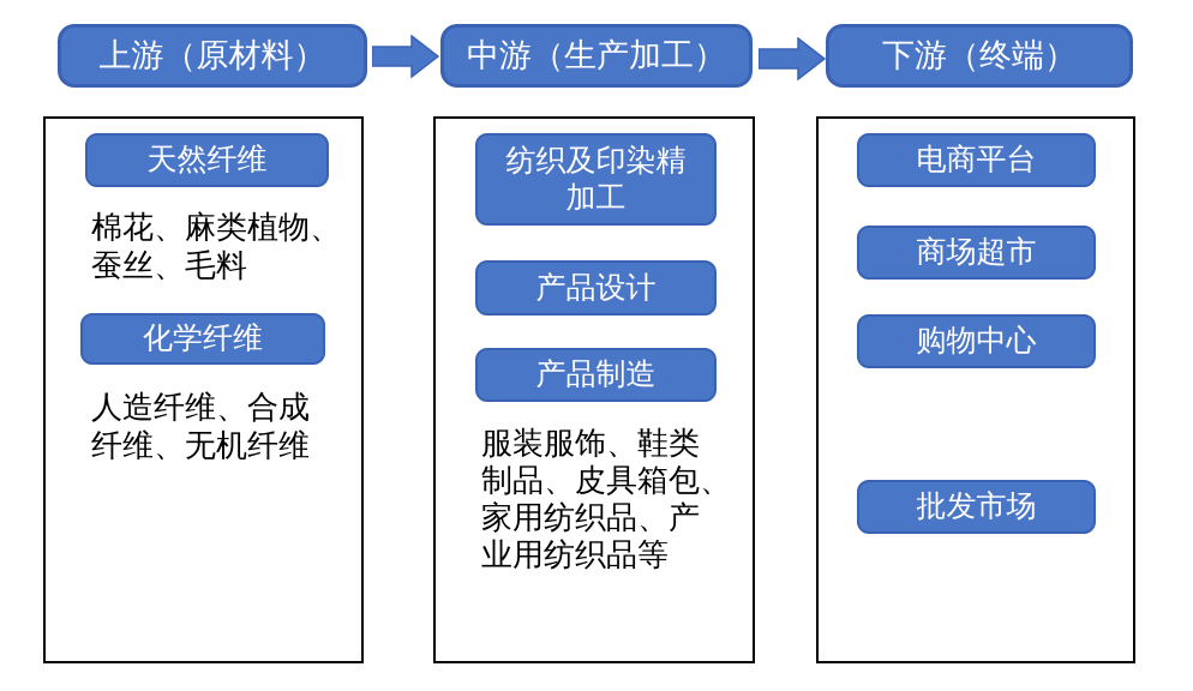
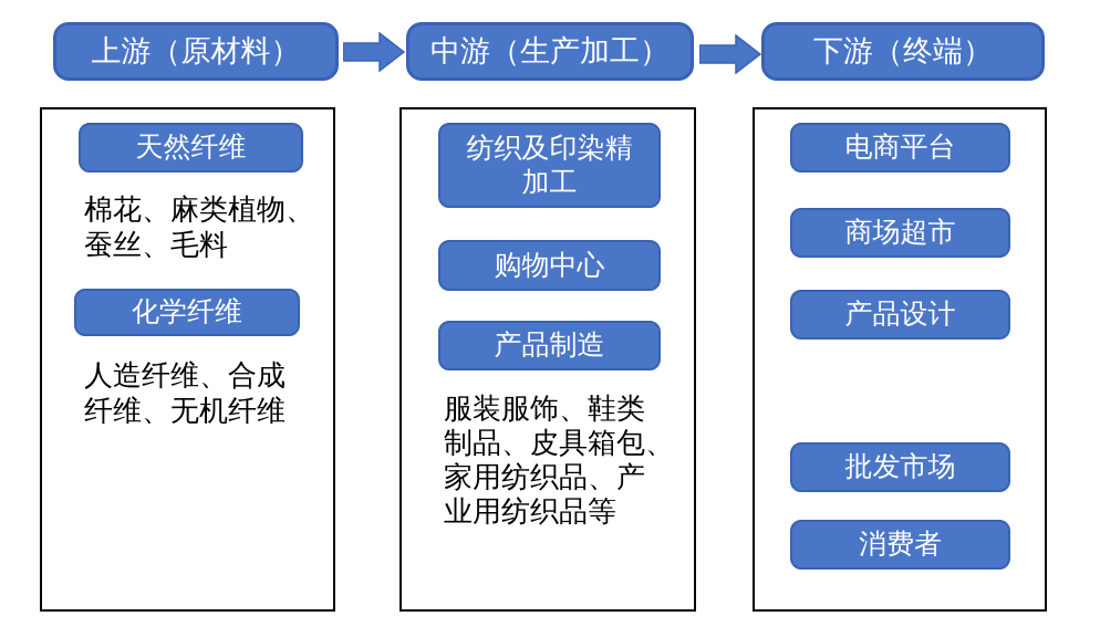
  上游（原材料）
  中游（生产加工）
  下游（终端）
  天然纤维
  棉花、麻类植物、
  蚕丝、毛料
  化学纤维
  人造纤维、合成
  纤维、无机纤维
  纺织及印染精
  加工
- 产品设计
+ 购物中心
  产品制造
  服装服饰、鞋类
  制品、皮具箱包、
  家用纺织品、产
  业用纺织品等
  电商平台
  商场超市
- 购物中心
+ 产品设计
  批发市场
+ 消费者
